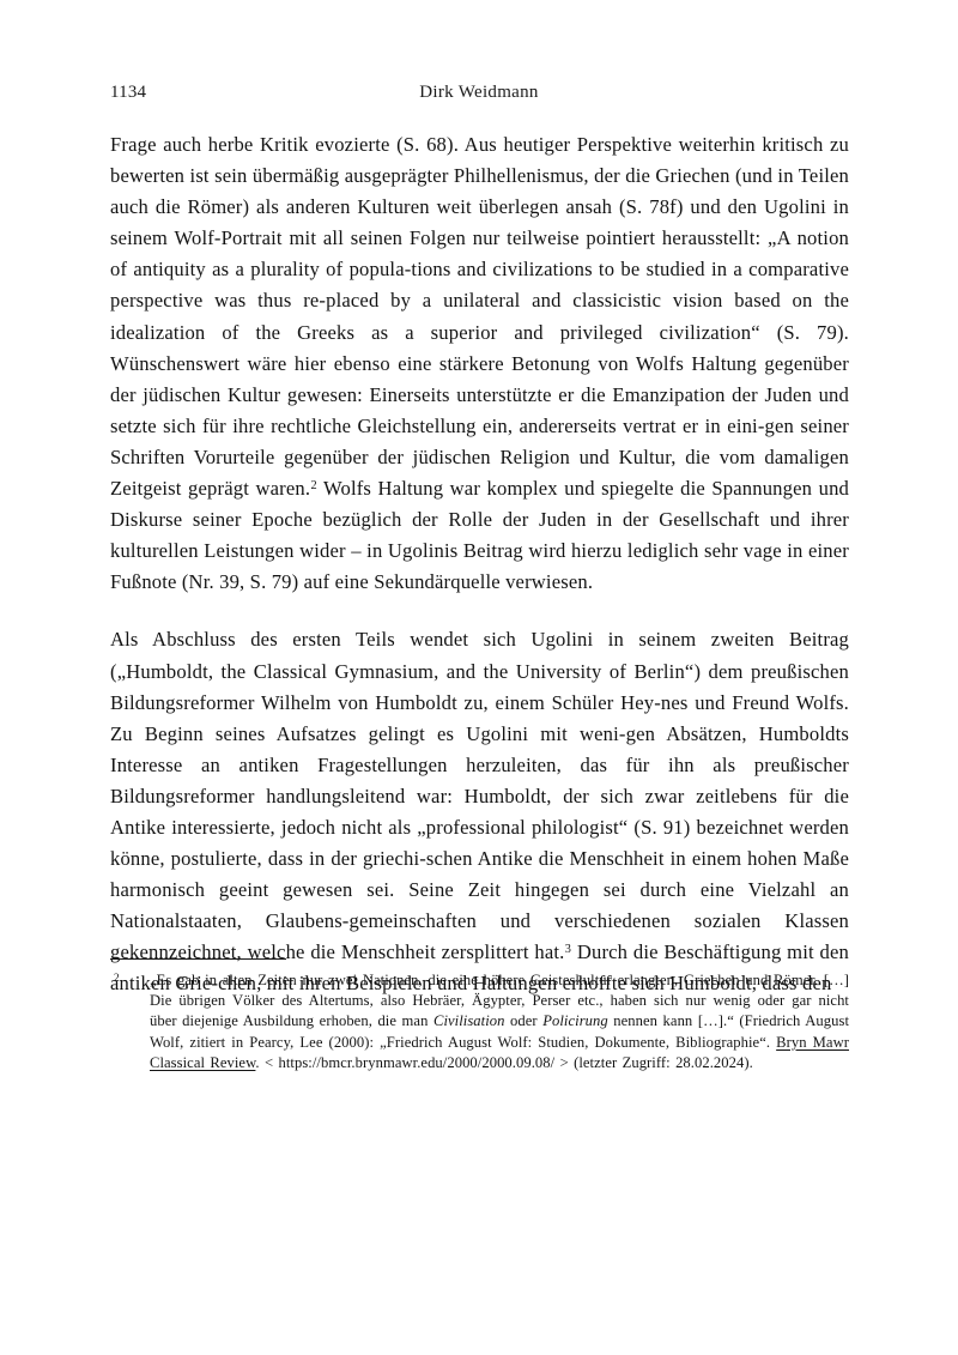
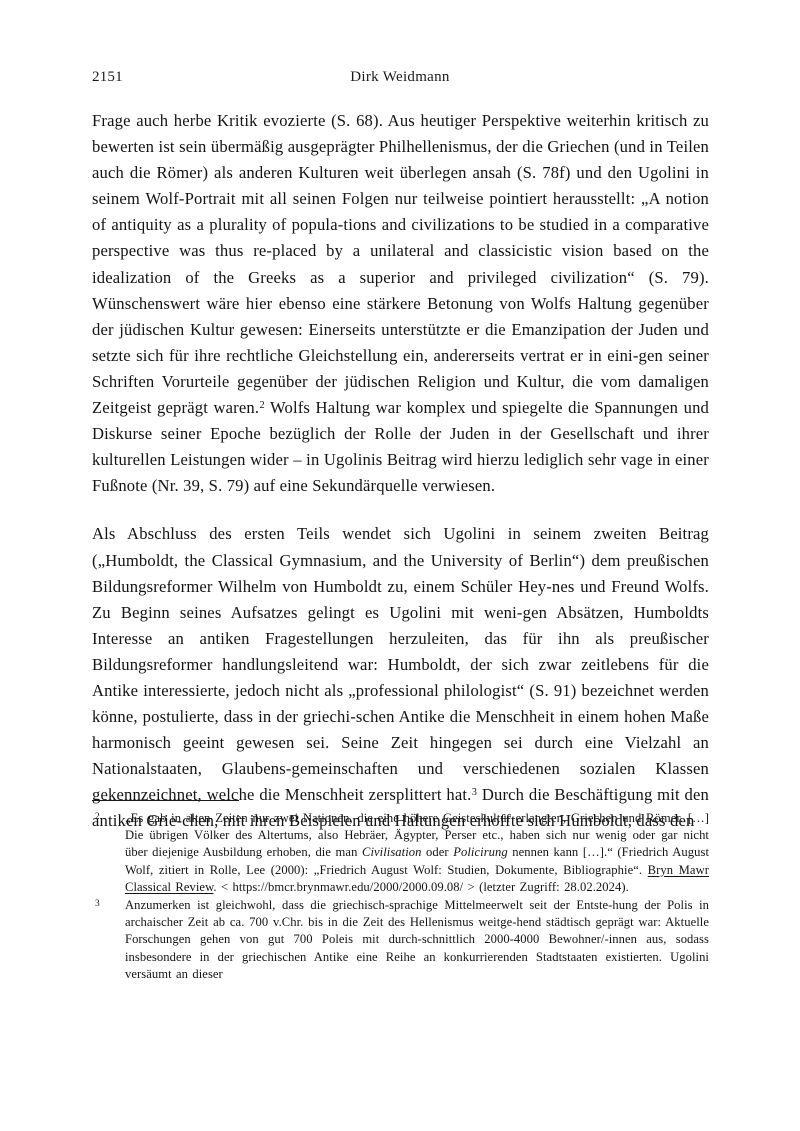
- 1134
+ 2151
  Dirk Weidmann
  Frage auch herbe Kritik evozierte (S. 68). Aus heutiger Perspektive weiterhin kritisch zu bewerten ist sein übermäßig ausgeprägter Philhellenismus, der die Griechen (und in Teilen auch die Römer) als anderen Kulturen weit überlegen ansah (S. 78f) und den Ugolini in seinem Wolf-Portrait mit all seinen Folgen nur teilweise pointiert herausstellt: „A notion of antiquity as a plurality of popula-tions and civilizations to be studied in a comparative perspective was thus re-placed by a unilateral and classicistic vision based on the idealization of the Greeks as a superior and privileged civilization“ (S. 79). Wünschenswert wäre hier ebenso eine stärkere Betonung von Wolfs Haltung gegenüber der jüdischen Kultur gewesen: Einerseits unterstützte er die Emanzipation der Juden und setzte sich für ihre rechtliche Gleichstellung ein, andererseits vertrat er in eini-gen seiner Schriften Vorurteile gegenüber der jüdischen Religion und Kultur, die vom damaligen Zeitgeist geprägt waren.2 Wolfs Haltung war komplex und spiegelte die Spannungen und Diskurse seiner Epoche bezüglich der Rolle der Juden in der Gesellschaft und ihrer kulturellen Leistungen wider – in Ugolinis Beitrag wird hierzu lediglich sehr vage in einer Fußnote (Nr. 39, S. 79) auf eine Sekundärquelle verwiesen.
  Als Abschluss des ersten Teils wendet sich Ugolini in seinem zweiten Beitrag („Humboldt, the Classical Gymnasium, and the University of Berlin“) dem preußischen Bildungsreformer Wilhelm von Humboldt zu, einem Schüler Hey-nes und Freund Wolfs. Zu Beginn seines Aufsatzes gelingt es Ugolini mit weni-gen Absätzen, Humboldts Interesse an antiken Fragestellungen herzuleiten, das für ihn als preußischer Bildungsreformer handlungsleitend war: Humboldt, der sich zwar zeitlebens für die Antike interessierte, jedoch nicht als „professional philologist“ (S. 91) bezeichnet werden könne, postulierte, dass in der griechi-schen Antike die Menschheit in einem hohen Maße harmonisch geeint gewesen sei. Seine Zeit hingegen sei durch eine Vielzahl an Nationalstaaten, Glaubens-gemeinschaften und verschiedenen sozialen Klassen gekennzeichnet, welche die Menschheit zersplittert hat.3 Durch die Beschäftigung mit den antiken Grie-chen, mit ihren Beispielen und Haltungen erhoffte sich Humboldt, dass den
  2
- „Es gab in alten Zeiten nur zwei Nationen, die eine höhere Geisteskultur erlangten, Griechen und Römer. […] Die übrigen Völker des Altertums, also Hebräer, Ägypter, Perser etc., haben sich nur wenig oder gar nicht über diejenige Ausbildung erhoben, die man Civilisation oder Policirung nennen kann […].“ (Friedrich August Wolf, zitiert in Pearcy, Lee (2000): „Friedrich August Wolf: Studien, Dokumente, Bibliographie“. Bryn Mawr Classical Review. < https://bmcr.brynmawr.edu/2000/2000.09.08/ > (letzter Zugriff: 28.02.2024).
+ „Es gab in alten Zeiten nur zwei Nationen, die eine höhere Geisteskultur erlangten, Griechen und Römer. […] Die übrigen Völker des Altertums, also Hebräer, Ägypter, Perser etc., haben sich nur wenig oder gar nicht über diejenige Ausbildung erhoben, die man Civilisation oder Policirung nennen kann […].“ (Friedrich August Wolf, zitiert in Rolle, Lee (2000): „Friedrich August Wolf: Studien, Dokumente, Bibliographie“. Bryn Mawr Classical Review. < https://bmcr.brynmawr.edu/2000/2000.09.08/ > (letzter Zugriff: 28.02.2024).
+ 3
+ Anzumerken ist gleichwohl, dass die griechisch-sprachige Mittelmeerwelt seit der Entste-hung der Polis in archaischer Zeit ab ca. 700 v.Chr. bis in die Zeit des Hellenismus weitge-hend städtisch geprägt war: Aktuelle Forschungen gehen von gut 700 Poleis mit durch-schnittlich 2000-4000 Bewohner/-innen aus, sodass insbesondere in der griechischen Antike eine Reihe an konkurrierenden Stadtstaaten existierten. Ugolini versäumt an dieser
